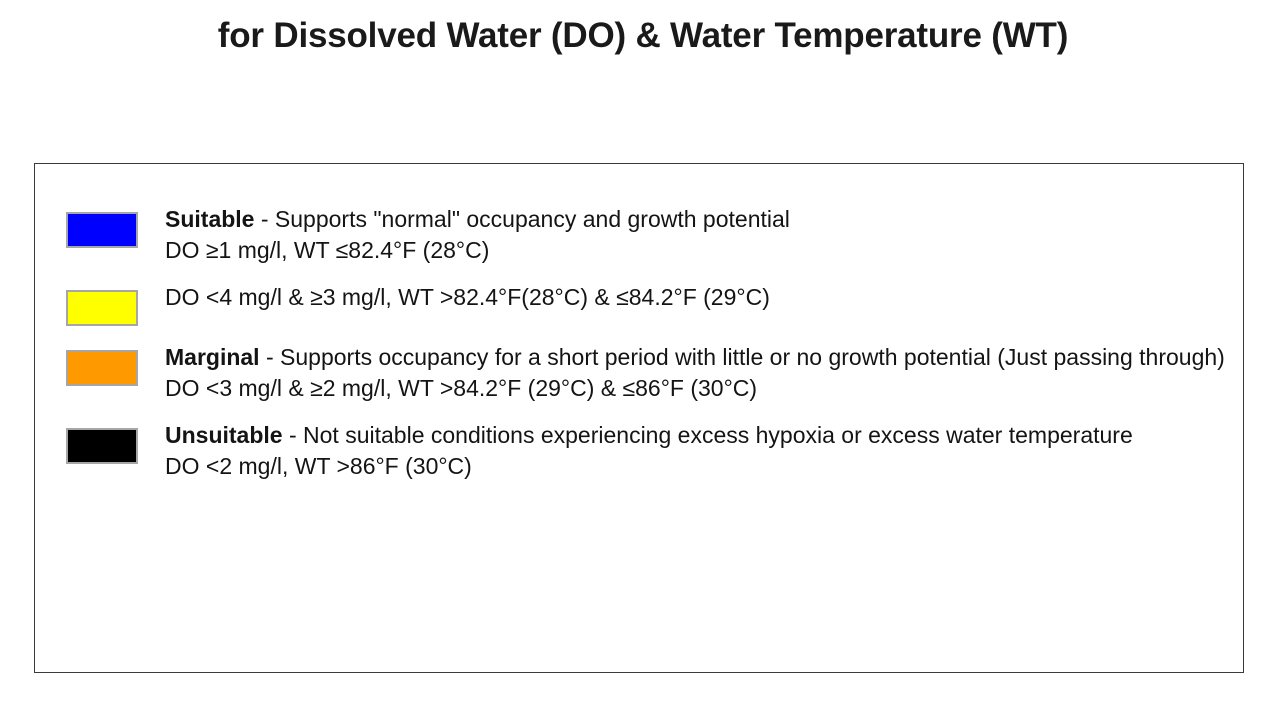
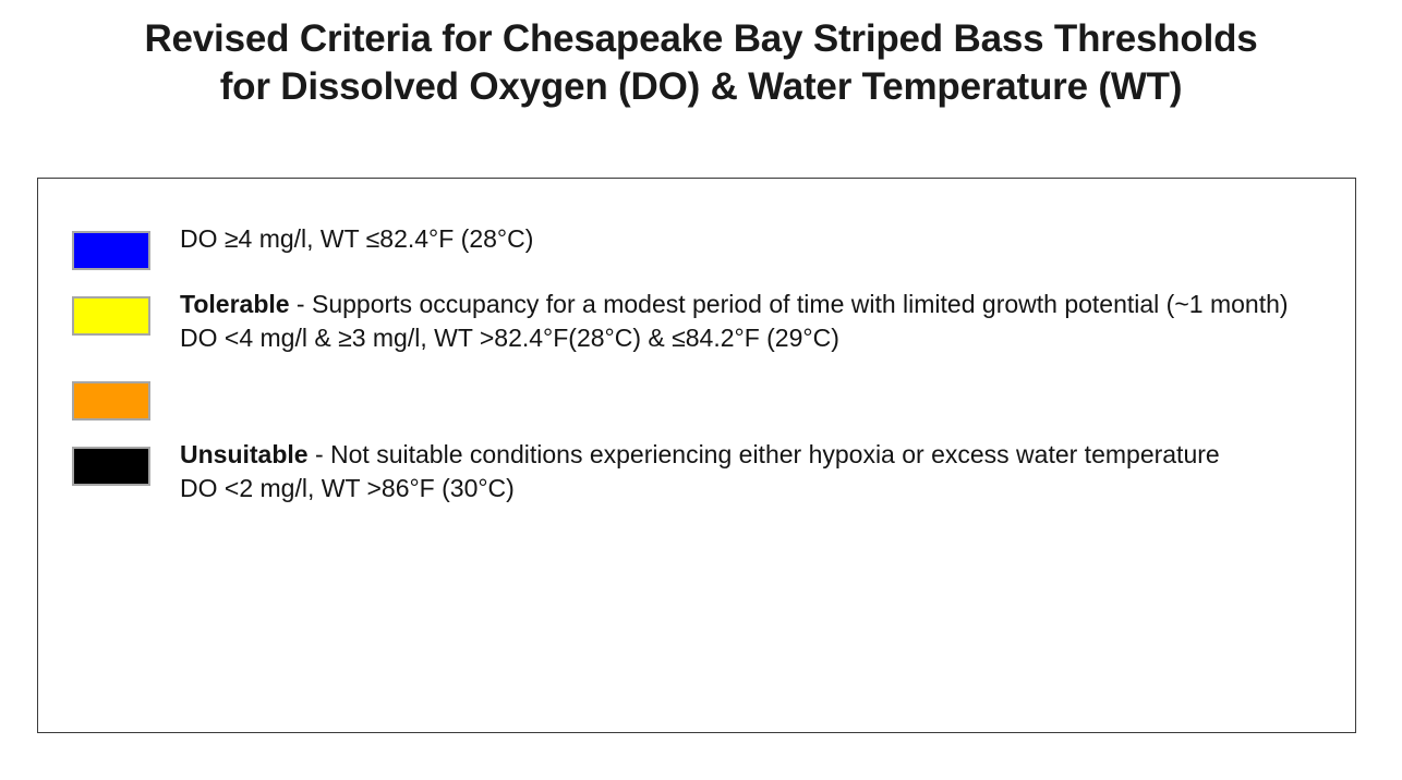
+ Revised Criteria for Chesapeake Bay Striped Bass Thresholds
- for Dissolved Water (DO) & Water Temperature (WT)
+ for Dissolved Oxygen (DO) & Water Temperature (WT)
- Suitable - Supports "normal" occupancy and growth potential
- DO ≥1 mg/l, WT ≤82.4°F (28°C)
+ DO ≥4 mg/l, WT ≤82.4°F (28°C)
+ Tolerable - Supports occupancy for a modest period of time with limited growth potential (~1 month)
  DO <4 mg/l & ≥3 mg/l, WT >82.4°F(28°C) & ≤84.2°F (29°C)
- Marginal - Supports occupancy for a short period with little or no growth potential (Just passing through)
- DO <3 mg/l & ≥2 mg/l, WT >84.2°F (29°C) & ≤86°F (30°C)
- Unsuitable - Not suitable conditions experiencing excess hypoxia or excess water temperature
+ Unsuitable - Not suitable conditions experiencing either hypoxia or excess water temperature
  DO <2 mg/l, WT >86°F (30°C)
